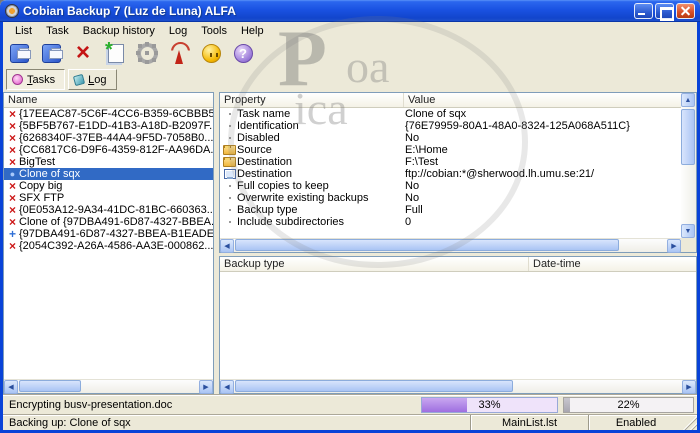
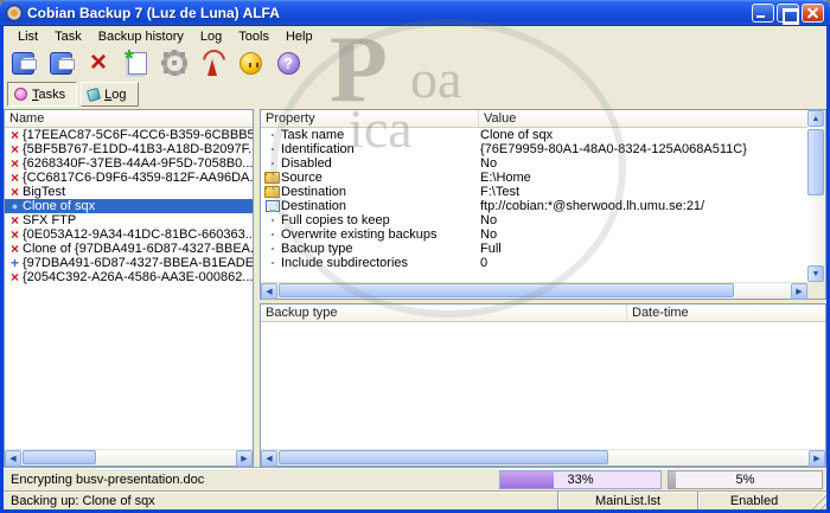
  Cobian Backup 7 (Luz de Luna) ALFA
  List
  Task
  Backup history
  Log
  Tools
  Help
  Tasks
  Log
  Name
  {17EEAC87-5C6F-4CC6-B359-6CBBB5
  {5BF5B767-E1DD-41B3-A18D-B2097F.
  {6268340F-37EB-44A4-9F5D-7058B0...
  {CC6817C6-D9F6-4359-812F-AA96DA.
  BigTest
  Clone of sqx
- Copy big
  SFX FTP
  {0E053A12-9A34-41DC-81BC-660363..
  Clone of {97DBA491-6D87-4327-BBEA.
  {97DBA491-6D87-4327-BBEA-B1EADE
  {2054C392-A26A-4586-AA3E-000862...
  Property
  Value
  Task name
  Clone of sqx
  Identification
  {76E79959-80A1-48A0-8324-125A068A511C}
  Disabled
  No
  Source
  E:\Home
  Destination
  F:\Test
  Destination
  ftp://cobian:*@sherwood.lh.umu.se:21/
  Full copies to keep
  No
  Overwrite existing backups
  No
  Backup type
  Full
  Include subdirectories
  0
  Backup type
  Date-time
  Encrypting busv-presentation.doc
  33%
- 22%
+ 5%
  Backing up: Clone of sqx
  MainList.lst
  Enabled
  P
  oa
  ica
